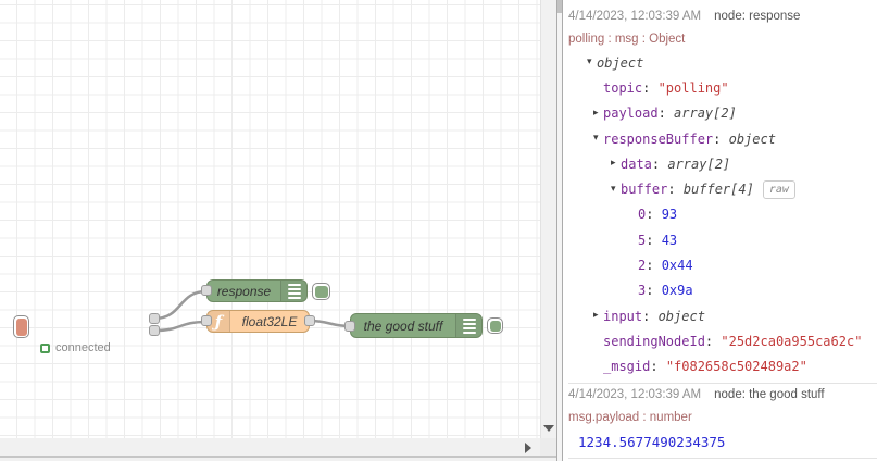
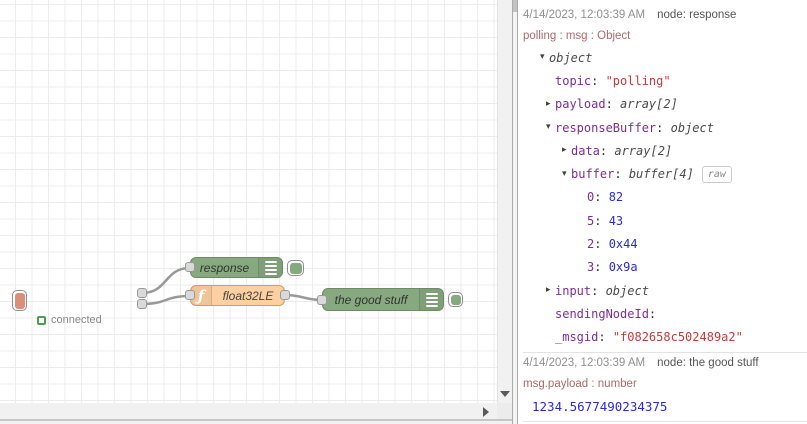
  connected
  response
  ƒ
  float32LE
  the good stuff
  4/14/2023, 12:03:39 AM
  node: response
  polling : msg : Object
  ▾
  object
  topic
  :
  "polling"
  ▸
  payload
  :
  array[2]
  ▾
  responseBuffer
  :
  object
  ▸
  data
  :
  array[2]
  ▾
  buffer
  :
  buffer[4]
  raw
  0
  :
- 93
+ 82
  5
  :
  43
  2
  :
  0x44
  3
  :
  0x9a
  ▸
  input
  :
  object
  sendingNodeId
  :
- "25d2ca0a955ca62c"
  _msgid
  :
  "f082658c502489a2"
  4/14/2023, 12:03:39 AM
  node: the good stuff
  msg.payload : number
  1234.5677490234375
